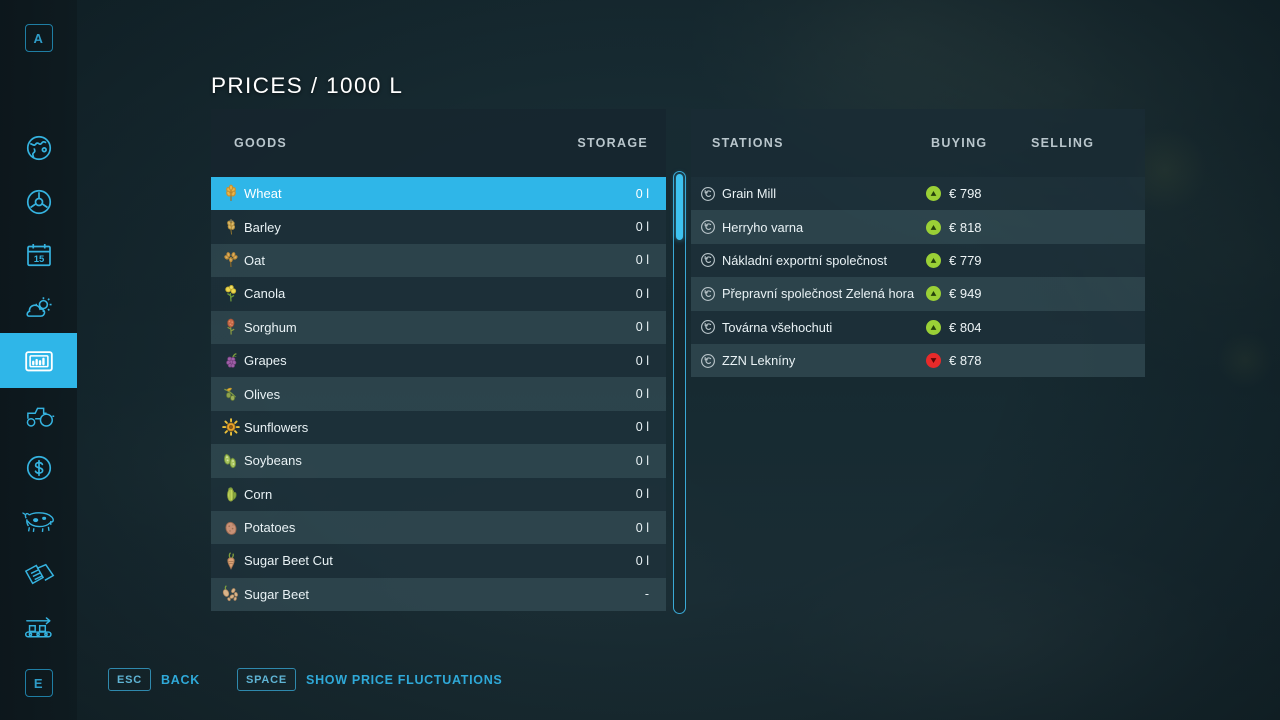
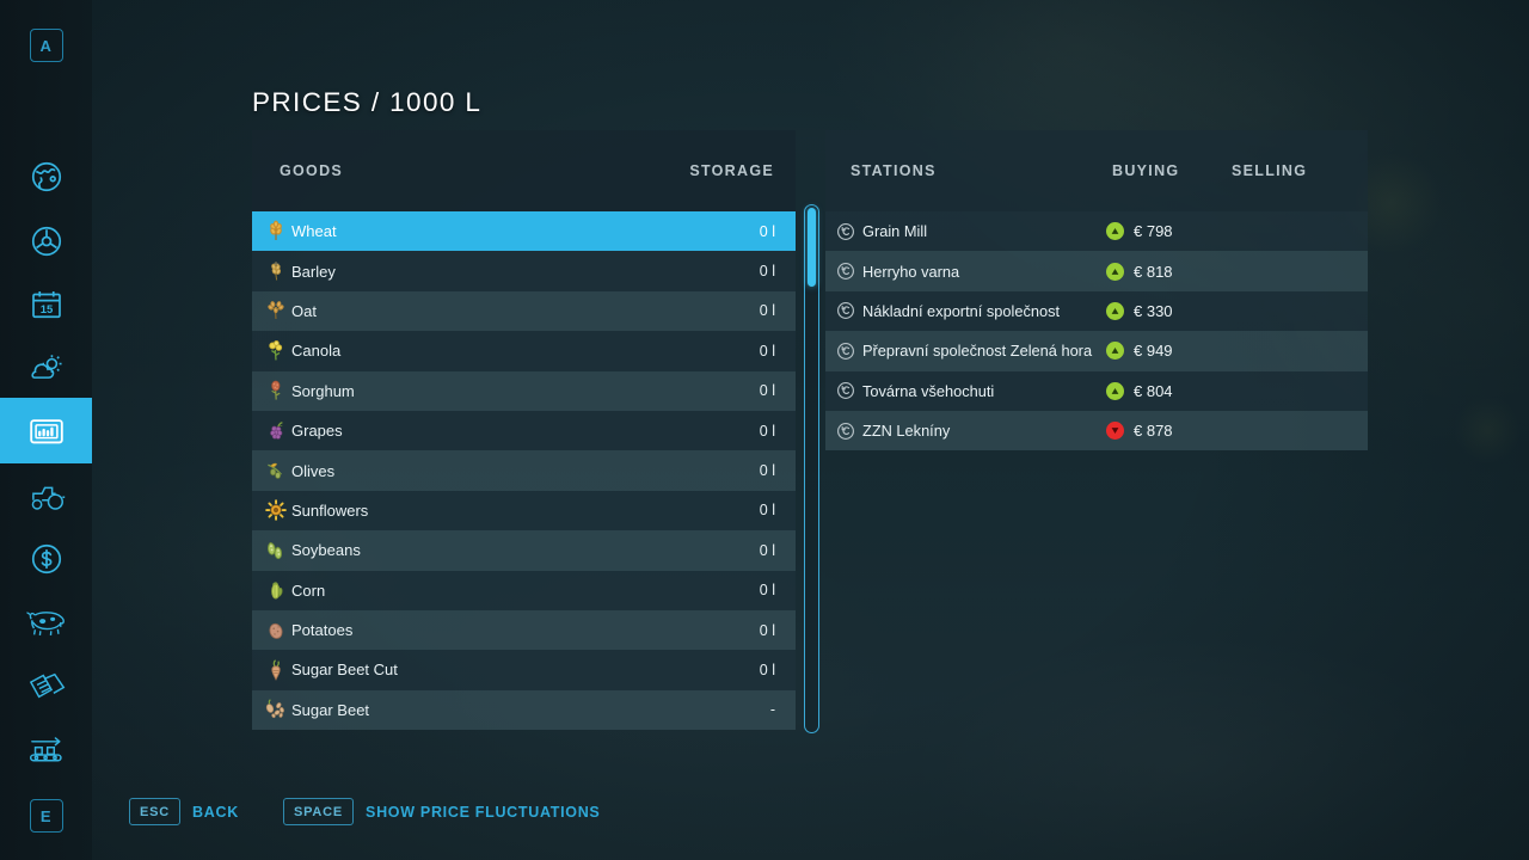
  A
  15
  E
  PRICES / 1000 L
  GOODS
  STORAGE
  Wheat
  0 l
  Barley
  0 l
  Oat
  0 l
  Canola
  0 l
  Sorghum
  0 l
  Grapes
  0 l
  Olives
  0 l
  Sunflowers
  0 l
  Soybeans
  0 l
  Corn
  0 l
  Potatoes
  0 l
  Sugar Beet Cut
  0 l
  Sugar Beet
  -
  STATIONS
  BUYING
  SELLING
  Grain Mill
  € 798
  Herryho varna
  € 818
  Nákladní exportní společnost
- € 779
+ € 330
  Přepravní společnost Zelená hora
  € 949
  Továrna všehochuti
  € 804
  ZZN Lekníny
  € 878
  ESC
  BACK
  SPACE
  SHOW PRICE FLUCTUATIONS
